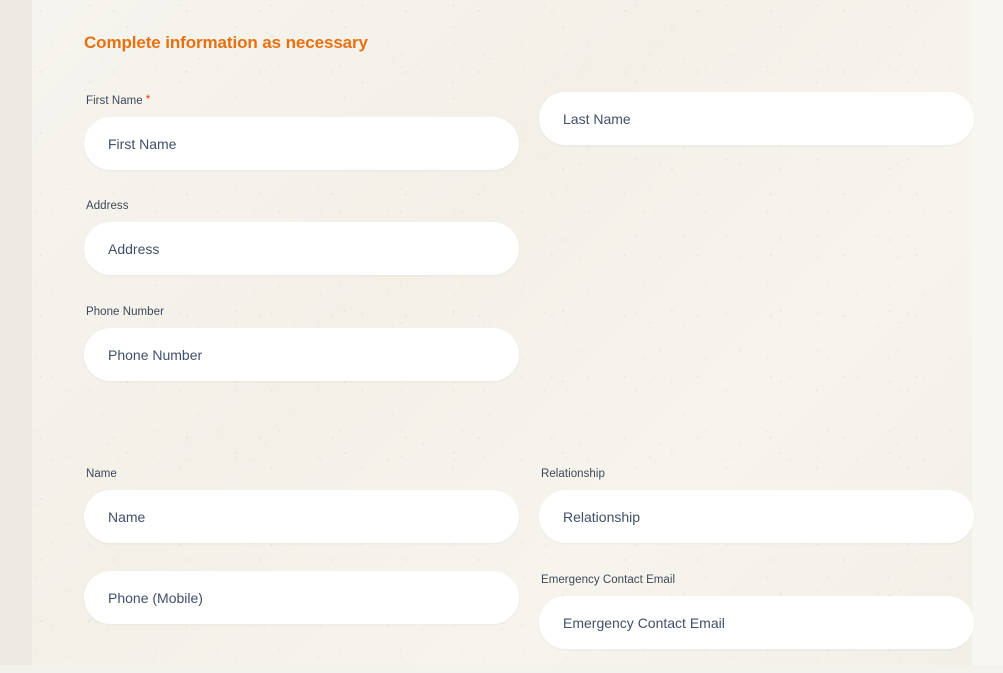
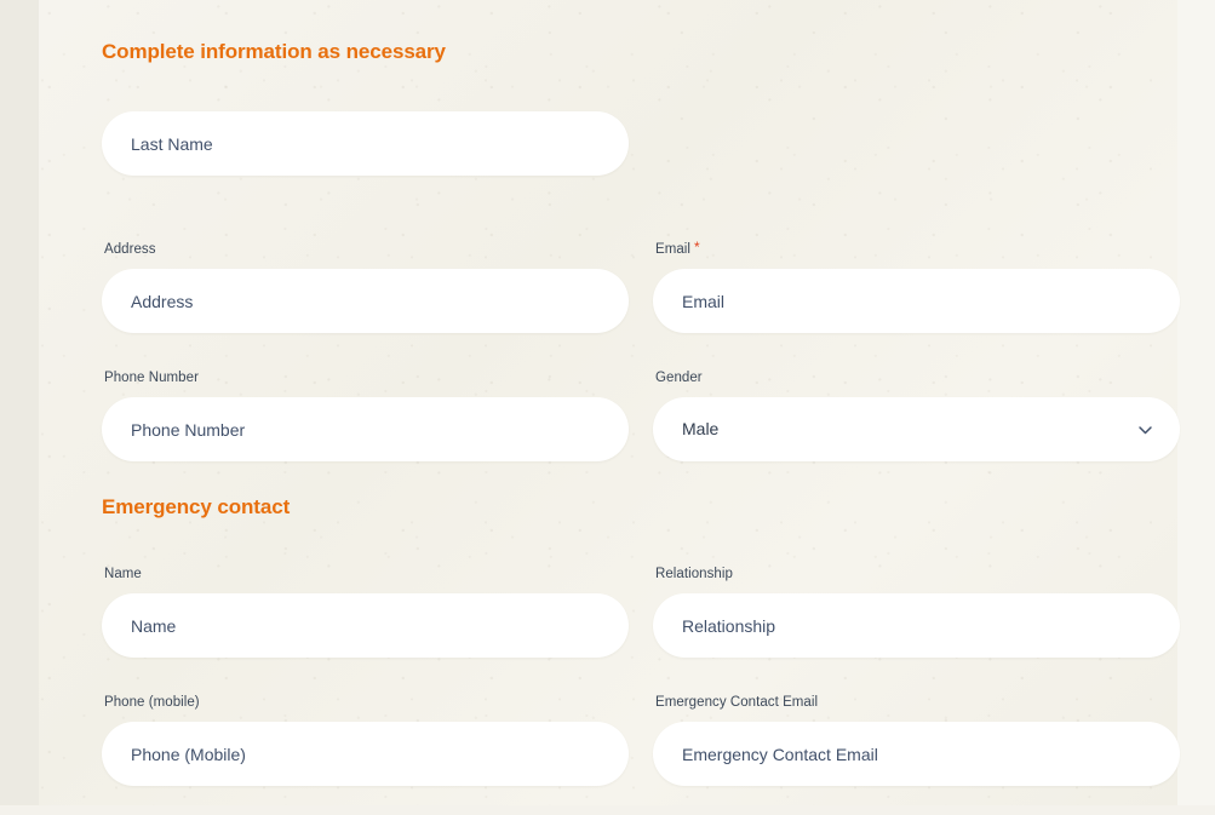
  Complete information as necessary
- First Name *
- First Name
  Last Name
  Address
  Address
+ Email *
+ Email
  Phone Number
  Phone Number
+ Gender
+ Male
+ Emergency contact
  Name
  Name
  Relationship
  Relationship
+ Phone (mobile)
  Phone (Mobile)
  Emergency Contact Email
  Emergency Contact Email
